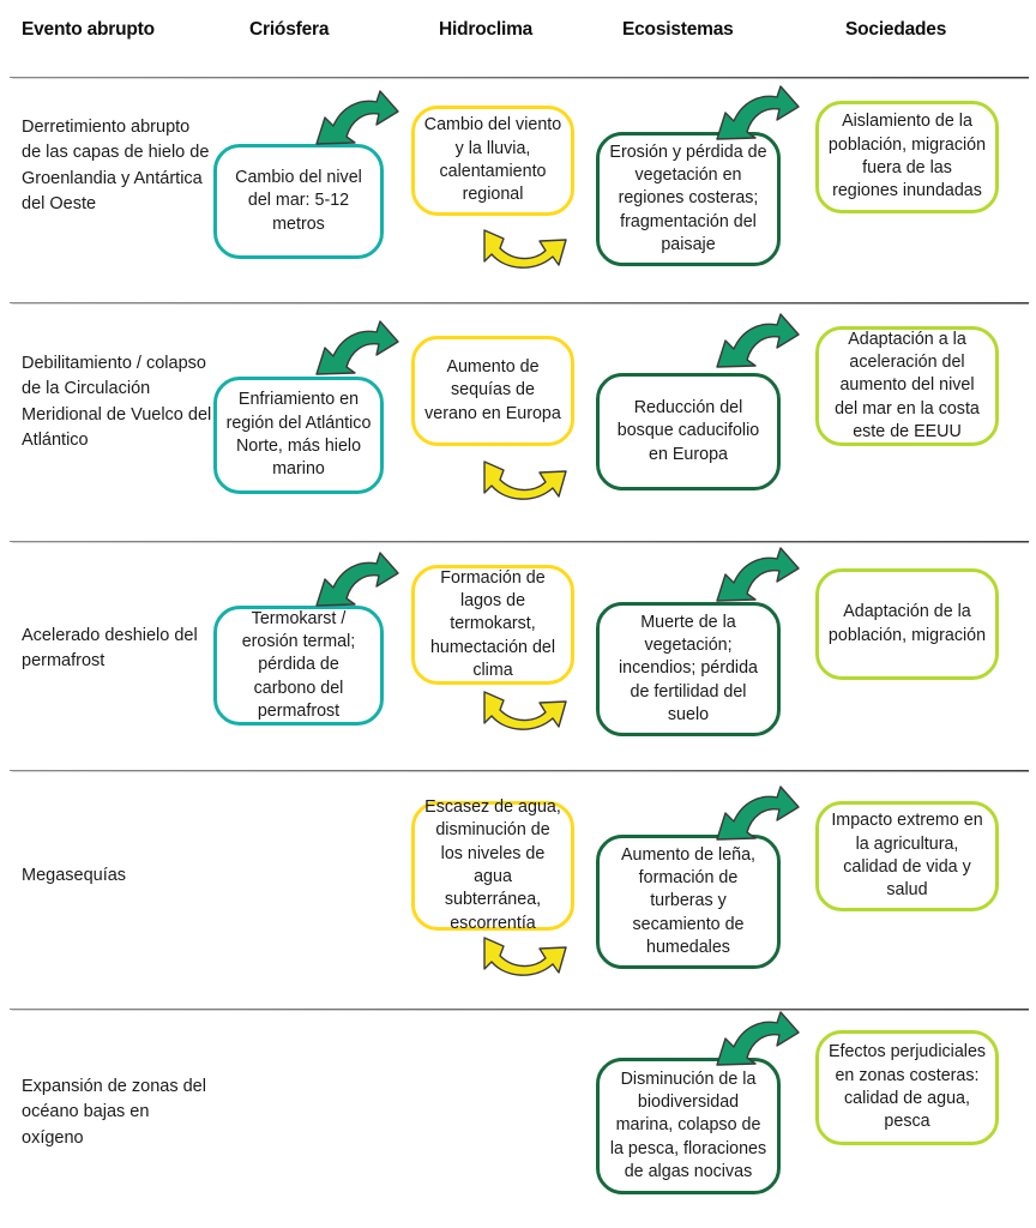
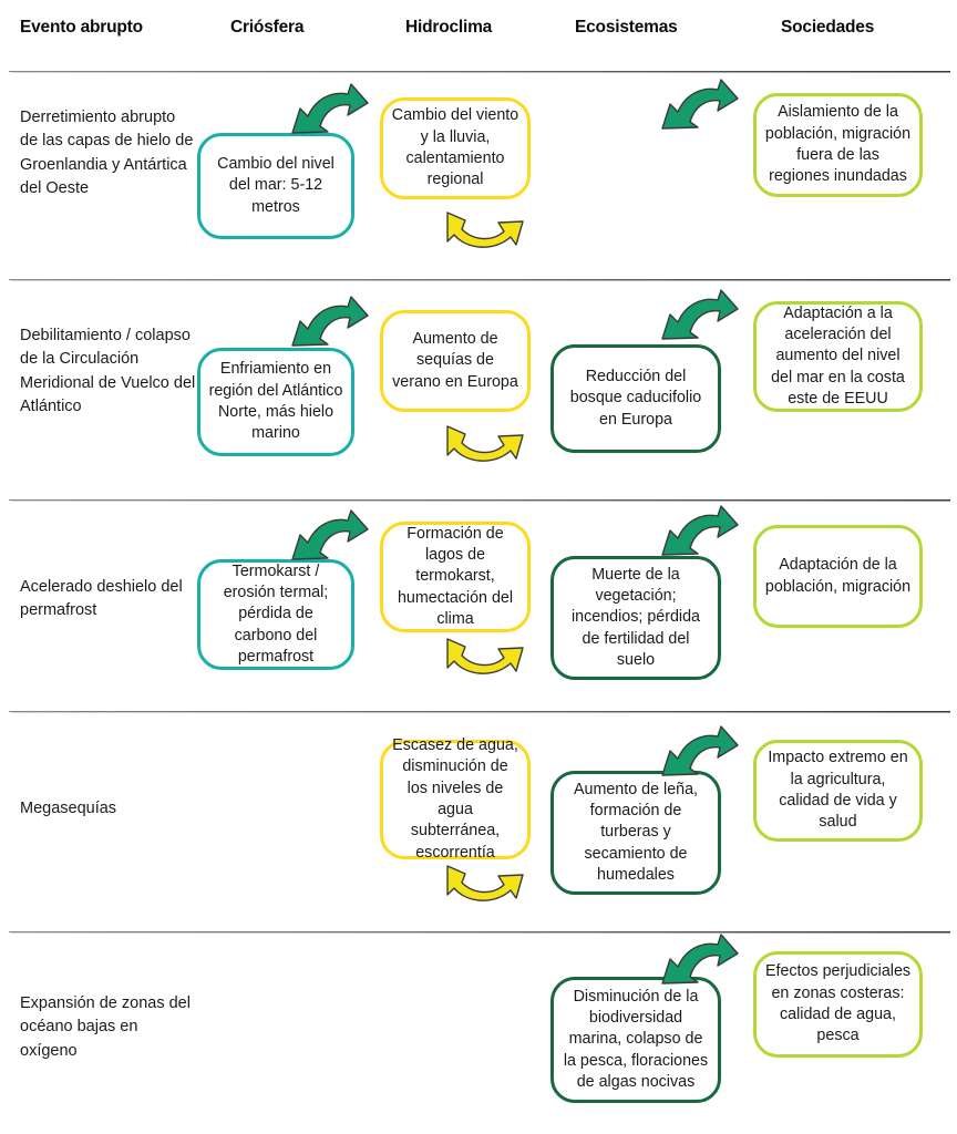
  Evento abrupto
  Criósfera
  Hidroclima
  Ecosistemas
  Sociedades
  Derretimiento abrupto de las capas de hielo de Groenlandia y Antártica del Oeste
  Cambio del nivel del mar: 5-12 metros
  Cambio del viento y la lluvia, calentamiento regional
- Erosión y pérdida de vegetación en regiones costeras; fragmentación del paisaje
  Aislamiento de la población, migración fuera de las regiones inundadas
  Debilitamiento / colapso de la Circulación Meridional de Vuelco del Atlántico
  Enfriamiento en región del Atlántico Norte, más hielo marino
  Aumento de sequías de verano en Europa
  Reducción del bosque caducifolio en Europa
  Adaptación a la aceleración del aumento del nivel del mar en la costa este de EEUU
  Acelerado deshielo del permafrost
  Termokarst / erosión termal; pérdida de carbono del permafrost
  Formación de lagos de termokarst, humectación del clima
  Muerte de la vegetación; incendios; pérdida de fertilidad del suelo
  Adaptación de la población, migración
  Megasequías
  Escasez de agua, disminución de los niveles de agua subterránea, escorrentía
  Aumento de leña, formación de turberas y secamiento de humedales
  Impacto extremo en la agricultura, calidad de vida y salud
  Expansión de zonas del océano bajas en oxígeno
  Disminución de la biodiversidad marina, colapso de la pesca, floraciones de algas nocivas
  Efectos perjudiciales en zonas costeras: calidad de agua, pesca
